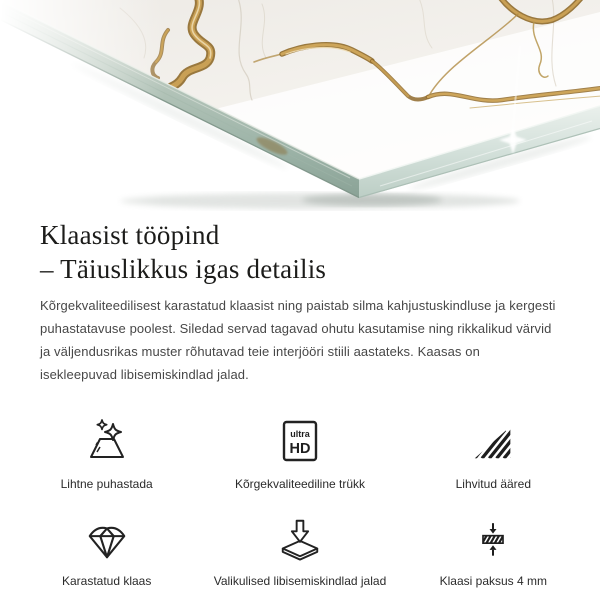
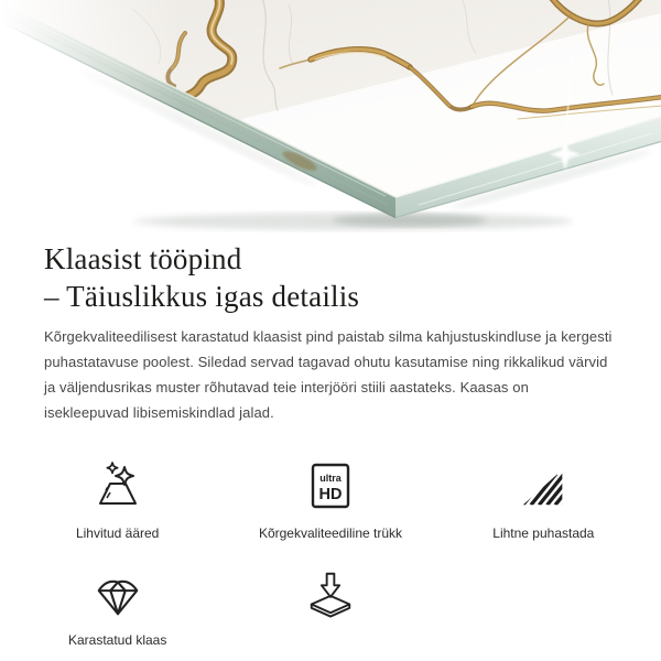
  Klaasist tööpind
  – Täiuslikkus igas detailis
- Kõrgekvaliteedilisest karastatud klaasist ning paistab silma kahjustuskindluse ja kergesti puhastatavuse poolest. Siledad servad tagavad ohutu kasutamise ning rikkalikud värvid ja väljendusrikas muster rõhutavad teie interjööri stiili aastateks. Kaasas on isekleepuvad libisemiskindlad jalad.
+ Kõrgekvaliteedilisest karastatud klaasist pind paistab silma kahjustuskindluse ja kergesti puhastatavuse poolest. Siledad servad tagavad ohutu kasutamise ning rikkalikud värvid ja väljendusrikas muster rõhutavad teie interjööri stiili aastateks. Kaasas on isekleepuvad libisemiskindlad jalad.
- Lihtne puhastada
+ Lihvitud ääred
  ultra
  HD
  Kõrgekvaliteediline trükk
- Lihvitud ääred
+ Lihtne puhastada
  Karastatud klaas
- Valikulised libisemiskindlad jalad
- Klaasi paksus 4 mm
